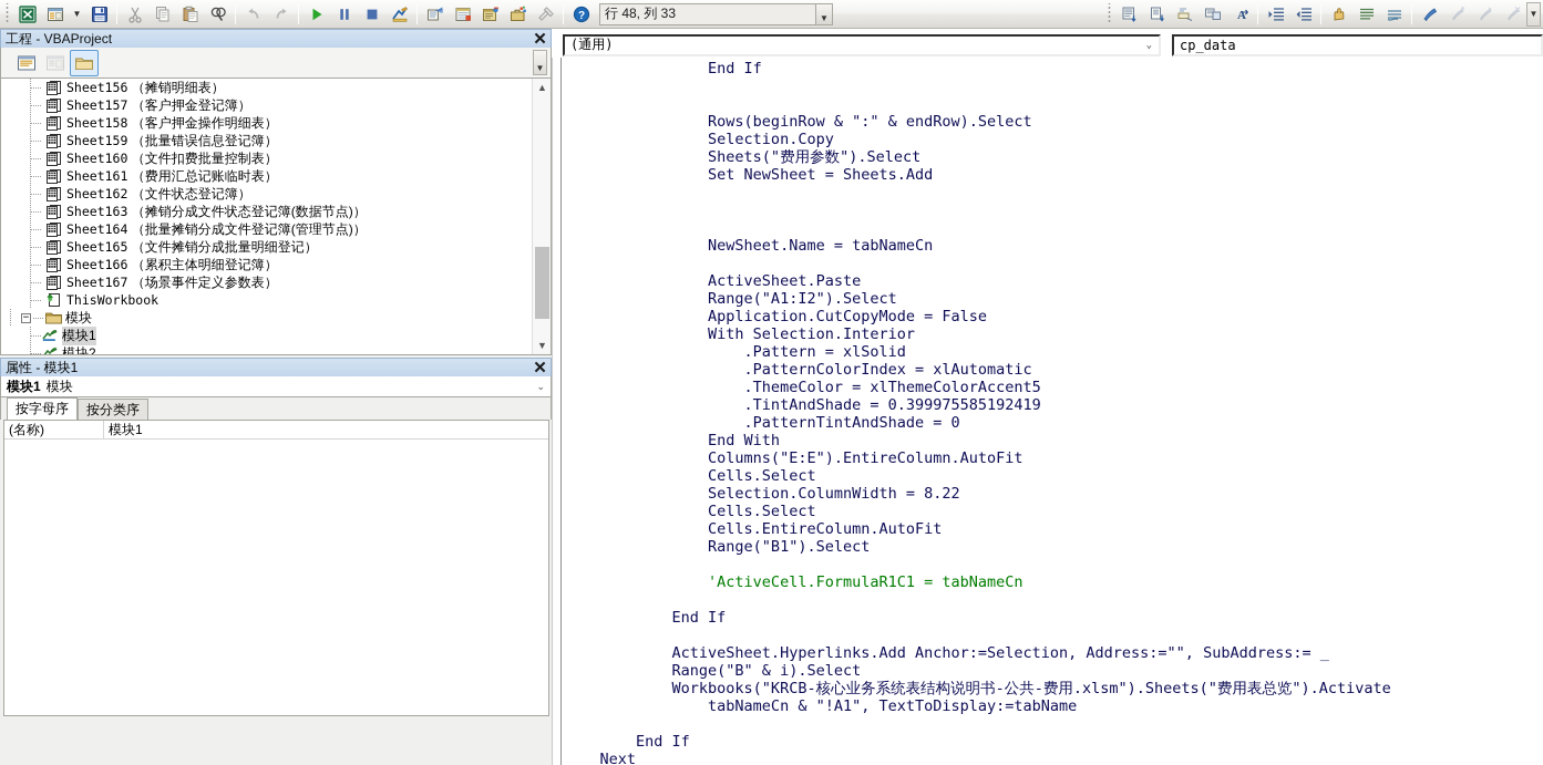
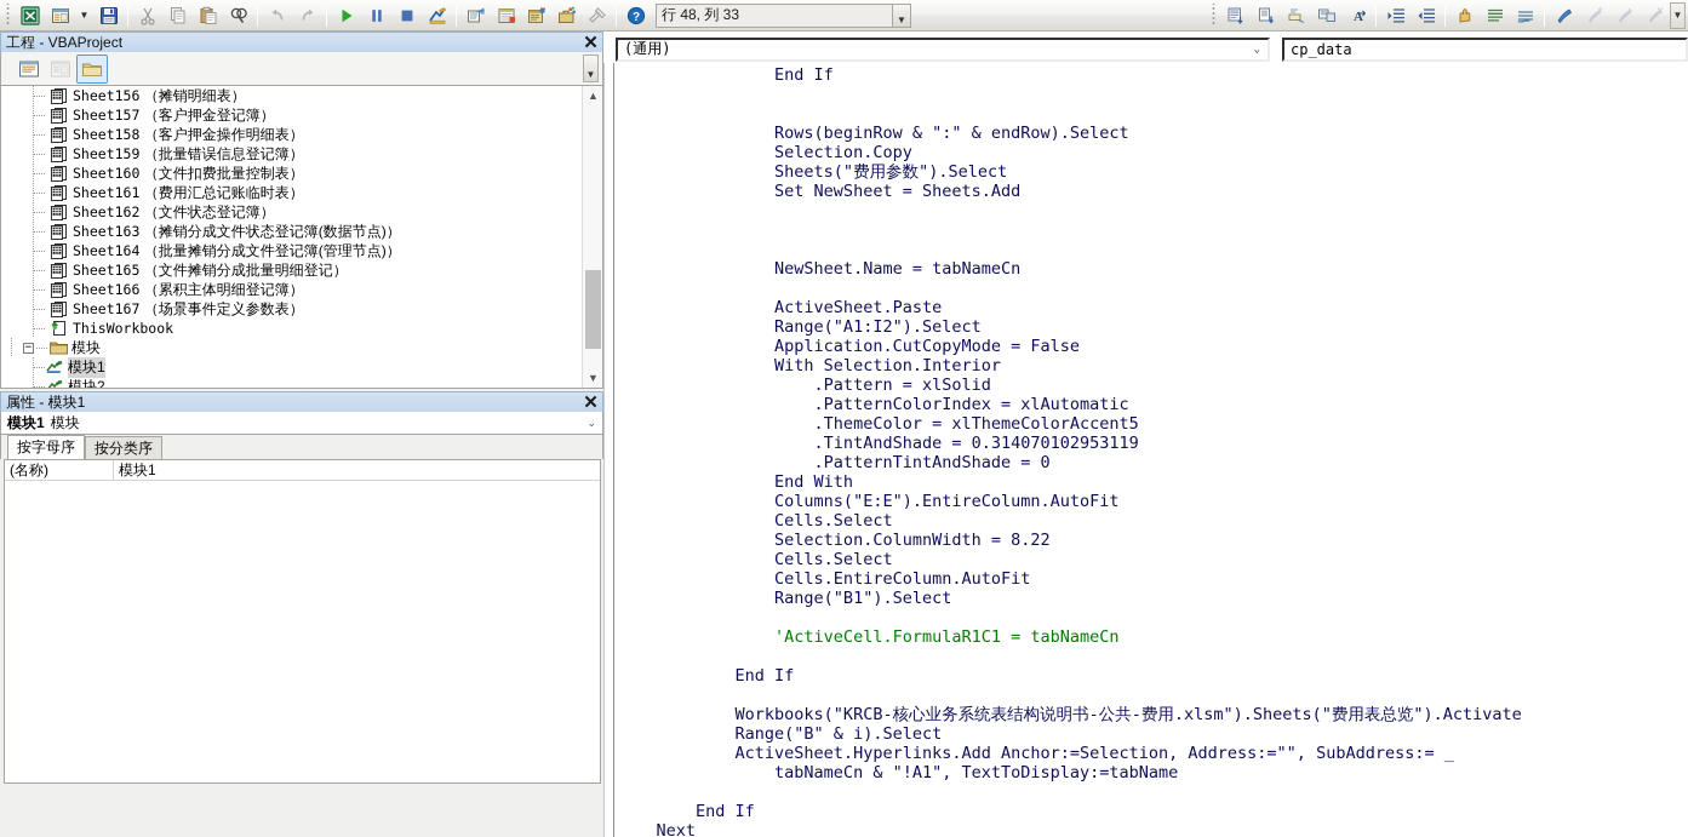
  ▼
  ?
  行 48, 列 33
  ▼
  A
  ▼
  工程 - VBAProject
  ✕
  ▼
  Sheet156 （摊销明细表）
  Sheet157 （客户押金登记簿）
  Sheet158 （客户押金操作明细表）
  Sheet159 （批量错误信息登记簿）
  Sheet160 （文件扣费批量控制表）
  Sheet161 （费用汇总记账临时表）
  Sheet162 （文件状态登记簿）
  Sheet163 （摊销分成文件状态登记簿(数据节点)）
  Sheet164 （批量摊销分成文件登记簿(管理节点)）
  Sheet165 （文件摊销分成批量明细登记）
  Sheet166 （累积主体明细登记簿）
  Sheet167 （场景事件定义参数表）
  ThisWorkbook
  −
  模块
  模块1
  模块2
  ▲
  ▼
  属性 - 模块1
  ✕
  模块1
  模块
  ⌄
  按字母序
  按分类序
  (名称)
  模块1
  (通用)
  ⌄
  cp_data
  End If
  Rows(beginRow & ":" & endRow).Select
  Selection.Copy
  Sheets("费用参数").Select
  Set NewSheet = Sheets.Add
  NewSheet.Name = tabNameCn
  ActiveSheet.Paste
  Range("A1:I2").Select
  Application.CutCopyMode = False
  With Selection.Interior
  .Pattern = xlSolid
  .PatternColorIndex = xlAutomatic
  .ThemeColor = xlThemeColorAccent5
- .TintAndShade = 0.399975585192419
+ .TintAndShade = 0.314070102953119
  .PatternTintAndShade = 0
  End With
  Columns("E:E").EntireColumn.AutoFit
  Cells.Select
  Selection.ColumnWidth = 8.22
  Cells.Select
  Cells.EntireColumn.AutoFit
  Range("B1").Select
  'ActiveCell.FormulaR1C1 = tabNameCn
  End If
- ActiveSheet.Hyperlinks.Add Anchor:=Selection, Address:="", SubAddress:= _
+ Workbooks("KRCB-核心业务系统表结构说明书-公共-费用.xlsm").Sheets("费用表总览").Activate
  Range("B" & i).Select
- Workbooks("KRCB-核心业务系统表结构说明书-公共-费用.xlsm").Sheets("费用表总览").Activate
+ ActiveSheet.Hyperlinks.Add Anchor:=Selection, Address:="", SubAddress:= _
  tabNameCn & "!A1", TextToDisplay:=tabName
  End If
  Next
